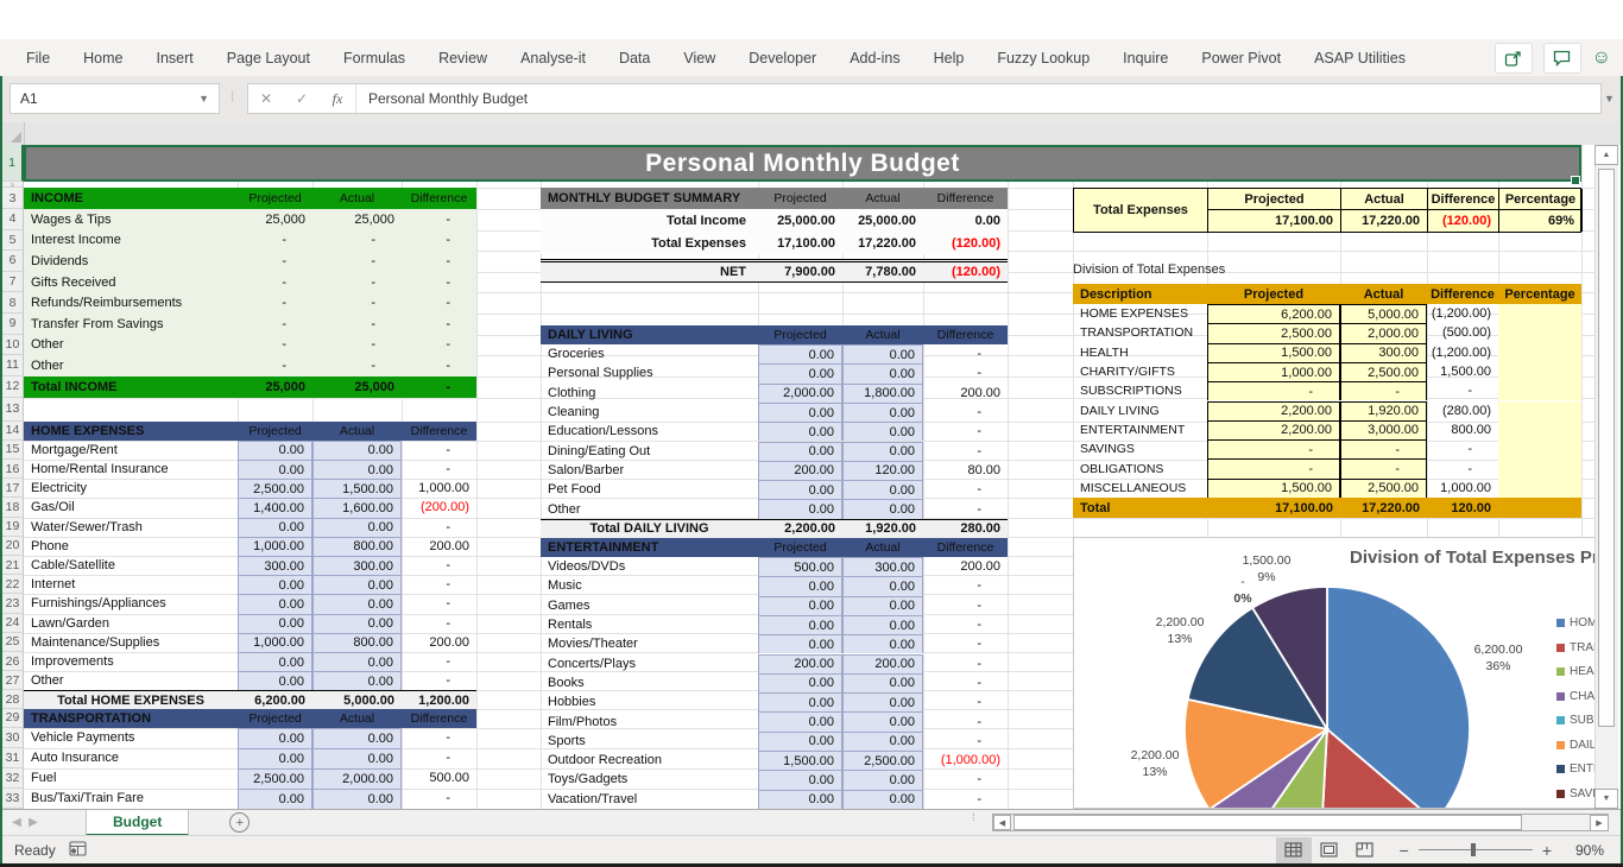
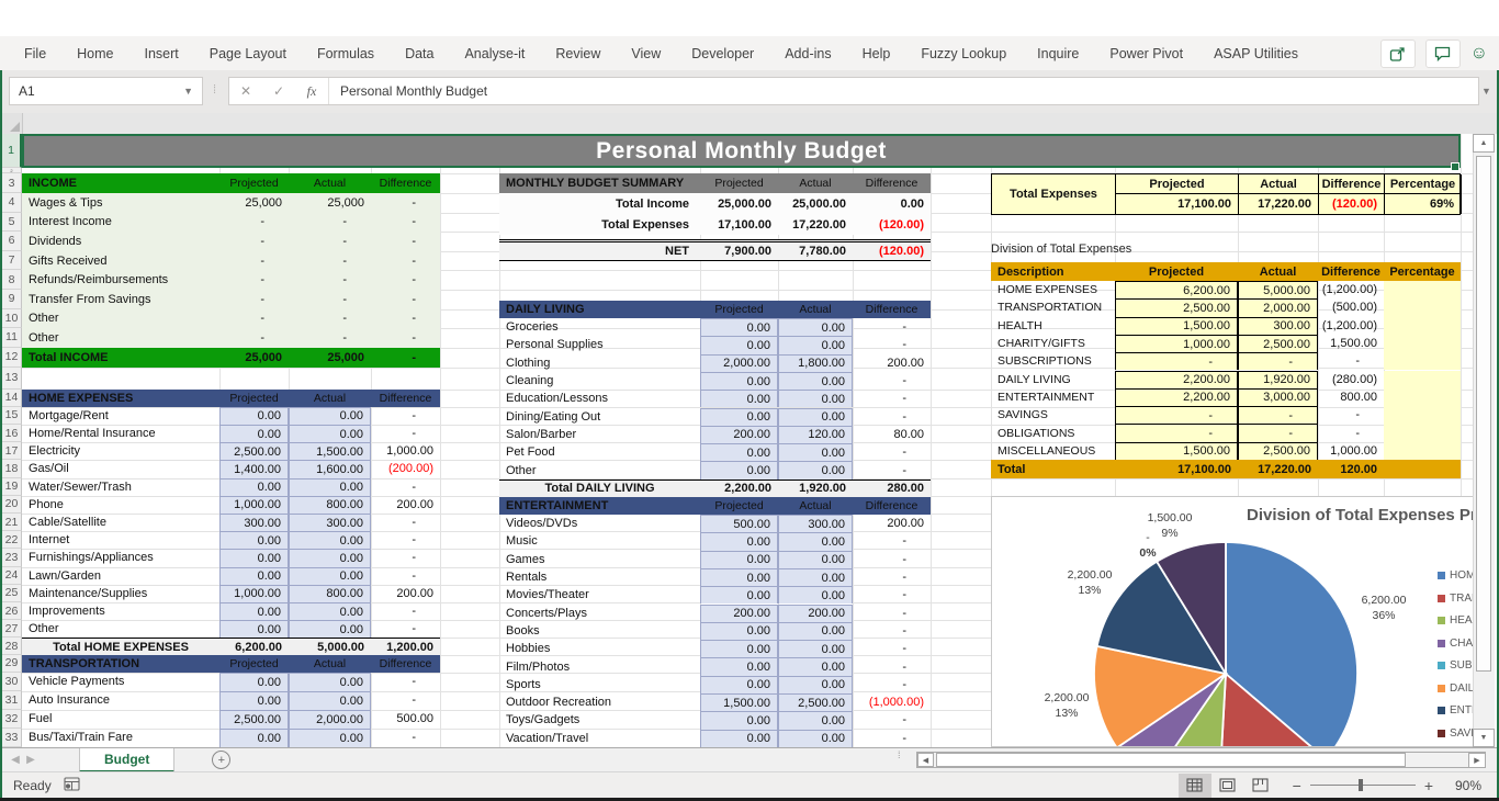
  File
  Home
  Insert
  Page Layout
  Formulas
- Review
+ Data
  Analyse-it
- Data
+ Review
  View
  Developer
  Add-ins
  Help
  Fuzzy Lookup
  Inquire
  Power Pivot
  ASAP Utilities
  ☺
  A1
  ▼
  ⁞
  ✕
  ✓
  fx
  Personal Monthly Budget
  ▼
  INCOME
  Projected
  Actual
  Difference
  Wages & Tips
  25,000
  25,000
  -
  Interest Income
  -
  -
  -
  Dividends
  -
  -
  -
  Gifts Received
  -
  -
  -
  Refunds/Reimbursements
  -
  -
  -
  Transfer From Savings
  -
  -
  -
  Other
  -
  -
  -
  Other
  -
  -
  -
  Total INCOME
  25,000
  25,000
  -
  HOME EXPENSES
  Projected
  Actual
  Difference
  Mortgage/Rent
  0.00
  0.00
  -
  Home/Rental Insurance
  0.00
  0.00
  -
  Electricity
  2,500.00
  1,500.00
  1,000.00
  Gas/Oil
  1,400.00
  1,600.00
  (200.00)
  Water/Sewer/Trash
  0.00
  0.00
  -
  Phone
  1,000.00
  800.00
  200.00
  Cable/Satellite
  300.00
  300.00
  -
  Internet
  0.00
  0.00
  -
  Furnishings/Appliances
  0.00
  0.00
  -
  Lawn/Garden
  0.00
  0.00
  -
  Maintenance/Supplies
  1,000.00
  800.00
  200.00
  Improvements
  0.00
  0.00
  -
  Other
  0.00
  0.00
  -
  Total HOME EXPENSES
  6,200.00
  5,000.00
  1,200.00
  TRANSPORTATION
  Projected
  Actual
  Difference
  Vehicle Payments
  0.00
  0.00
  -
  Auto Insurance
  0.00
  0.00
  -
  Fuel
  2,500.00
  2,000.00
  500.00
  Bus/Taxi/Train Fare
  0.00
  0.00
  -
  DAILY LIVING
  Projected
  Actual
  Difference
  Groceries
  0.00
  0.00
  -
  Personal Supplies
  0.00
  0.00
  -
  Clothing
  2,000.00
  1,800.00
  200.00
  Cleaning
  0.00
  0.00
  -
  Education/Lessons
  0.00
  0.00
  -
  Dining/Eating Out
  0.00
  0.00
  -
  Salon/Barber
  200.00
  120.00
  80.00
  Pet Food
  0.00
  0.00
  -
  Other
  0.00
  0.00
  -
  Total DAILY LIVING
  2,200.00
  1,920.00
  280.00
  ENTERTAINMENT
  Projected
  Actual
  Difference
  Videos/DVDs
  500.00
  300.00
  200.00
  Music
  0.00
  0.00
  -
  Games
  0.00
  0.00
  -
  Rentals
  0.00
  0.00
  -
  Movies/Theater
  0.00
  0.00
  -
  Concerts/Plays
  200.00
  200.00
  -
  Books
  0.00
  0.00
  -
  Hobbies
  0.00
  0.00
  -
  Film/Photos
  0.00
  0.00
  -
  Sports
  0.00
  0.00
  -
  Outdoor Recreation
  1,500.00
  2,500.00
  (1,000.00)
  Toys/Gadgets
  0.00
  0.00
  -
  Vacation/Travel
  0.00
  0.00
  -
  MONTHLY BUDGET SUMMARY
  Projected
  Actual
  Difference
  Total Income
  25,000.00
  25,000.00
  0.00
  Total Expenses
  17,100.00
  17,220.00
  (120.00)
  NET
  7,900.00
  7,780.00
  (120.00)
  Total Expenses
  Projected
  Actual
  Difference
  Percentage
  17,100.00
  17,220.00
  (120.00)
  69%
  Division of Total Expenses
  Description
  Projected
  Actual
  Difference
  Percentage
  HOME EXPENSES
  6,200.00
  5,000.00
  (1,200.00)
  TRANSPORTATION
  2,500.00
  2,000.00
  (500.00)
  HEALTH
  1,500.00
  300.00
  (1,200.00)
  CHARITY/GIFTS
  1,000.00
  2,500.00
  1,500.00
  SUBSCRIPTIONS
  -
  -
  -
  DAILY LIVING
  2,200.00
  1,920.00
  (280.00)
  ENTERTAINMENT
  2,200.00
  3,000.00
  800.00
  SAVINGS
  -
  -
  -
  OBLIGATIONS
  -
  -
  -
  MISCELLANEOUS
  1,500.00
  2,500.00
  1,000.00
  Total
  17,100.00
  17,220.00
  120.00
  Personal Monthly Budget
  Division of Total Expenses P
  6,200.00
  36%
  1,500.00
  9%
  -
  0%
  2,200.00
  13%
  2,200.00
  13%
  1
  3
  4
  5
  6
  7
  8
  9
  10
  11
  12
  13
  14
  15
  16
  17
  18
  19
  20
  21
  22
  23
  24
  25
  26
  27
  28
  29
  30
  31
  32
  33
  ◀
  ▶
  Budget
  +
  ⁞
  Ready
  −
  +
  90%
